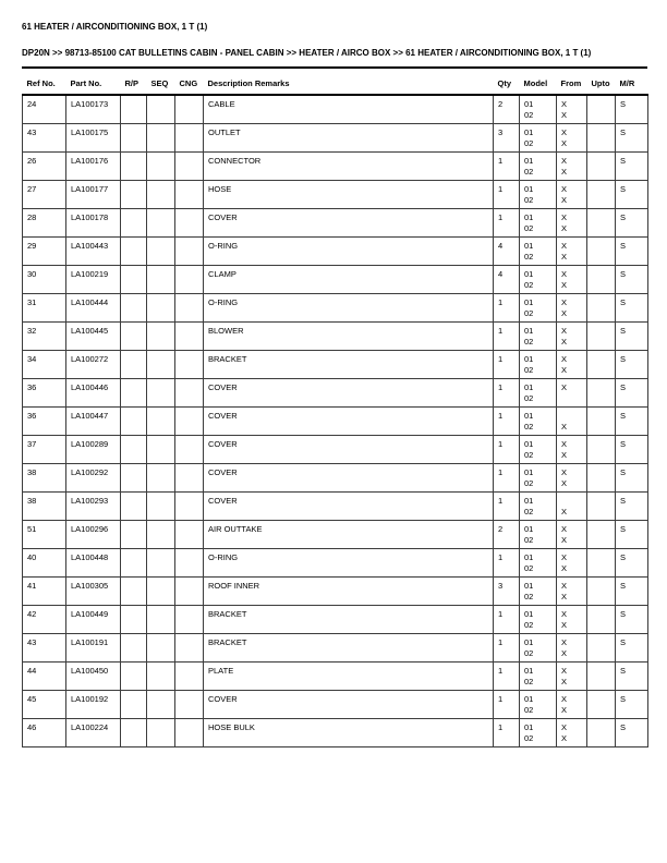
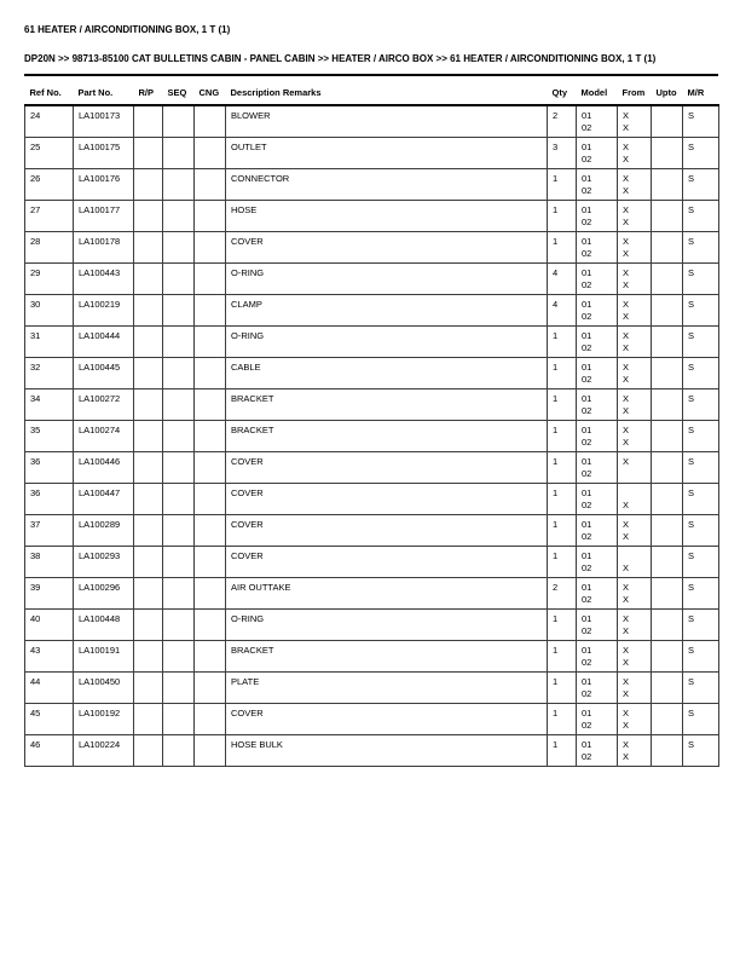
  61 HEATER / AIRCONDITIONING BOX, 1 T (1)
  DP20N >> 98713-85100 CAT BULLETINS CABIN - PANEL CABIN >> HEATER / AIRCO BOX >> 61 HEATER / AIRCONDITIONING BOX, 1 T (1)
  Ref No.	Part No.	R/P	SEQ	CNG	Description Remarks	Qty	Model	From	Upto	M/R
- 24	LA100173				CABLE	2	0102	XX		S
+ 24	LA100173				BLOWER	2	0102	XX		S
- 43	LA100175				OUTLET	3	0102	XX		S
+ 25	LA100175				OUTLET	3	0102	XX		S
  26	LA100176				CONNECTOR	1	0102	XX		S
  27	LA100177				HOSE	1	0102	XX		S
  28	LA100178				COVER	1	0102	XX		S
  29	LA100443				O-RING	4	0102	XX		S
  30	LA100219				CLAMP	4	0102	XX		S
  31	LA100444				O-RING	1	0102	XX		S
- 32	LA100445				BLOWER	1	0102	XX		S
+ 32	LA100445				CABLE	1	0102	XX		S
  34	LA100272				BRACKET	1	0102	XX		S
+ 35	LA100274				BRACKET	1	0102	XX		S
  36	LA100446				COVER	1	0102	X		S
  36	LA100447				COVER	1	0102	X		S
  37	LA100289				COVER	1	0102	XX		S
- 38	LA100292				COVER	1	0102	XX		S
  38	LA100293				COVER	1	0102	X		S
- 51	LA100296				AIR OUTTAKE	2	0102	XX		S
+ 39	LA100296				AIR OUTTAKE	2	0102	XX		S
  40	LA100448				O-RING	1	0102	XX		S
- 41	LA100305				ROOF INNER	3	0102	XX		S
- 42	LA100449				BRACKET	1	0102	XX		S
  43	LA100191				BRACKET	1	0102	XX		S
  44	LA100450				PLATE	1	0102	XX		S
  45	LA100192				COVER	1	0102	XX		S
  46	LA100224				HOSE BULK	1	0102	XX		S
